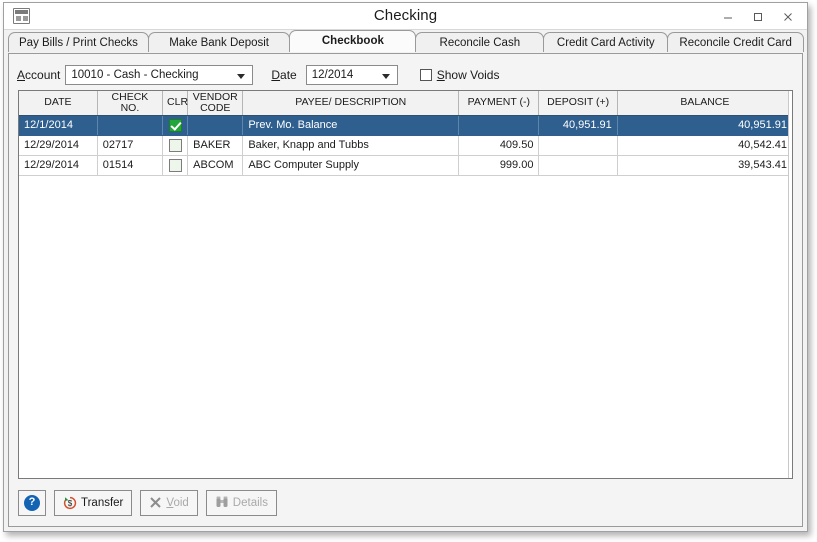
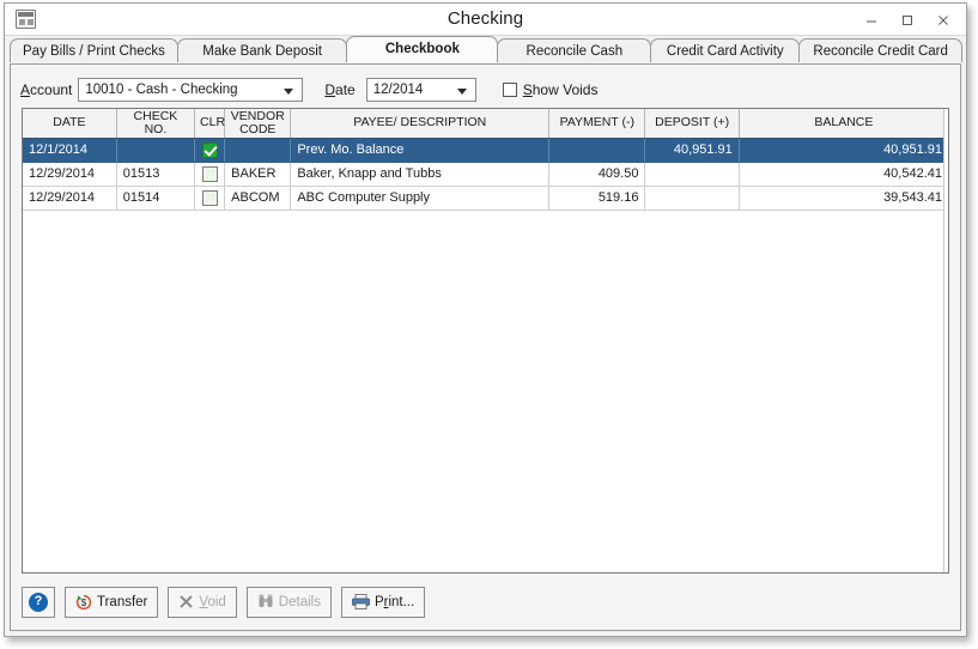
  Checking
  Pay Bills / Print Checks
  Make Bank Deposit
  Checkbook
  Reconcile Cash
  Credit Card Activity
  Reconcile Credit Card
  Account
  10010 - Cash - Checking
  Date
  12/2014
  Show Voids
  DATE	CHECK NO.	CLR	VENDOR CODE	PAYEE/ DESCRIPTION	PAYMENT (-)	DEPOSIT (+)	BALANCE
  12/1/2014				Prev. Mo. Balance		40,951.91	40,951.91
- 12/29/2014	02717		BAKER	Baker, Knapp and Tubbs	409.50		40,542.41
+ 12/29/2014	01513		BAKER	Baker, Knapp and Tubbs	409.50		40,542.41
- 12/29/2014	01514		ABCOM	ABC Computer Supply	999.00		39,543.41
+ 12/29/2014	01514		ABCOM	ABC Computer Supply	519.16		39,543.41
  ?
  $
  Transfer
  Void
  Details
+ Print...
